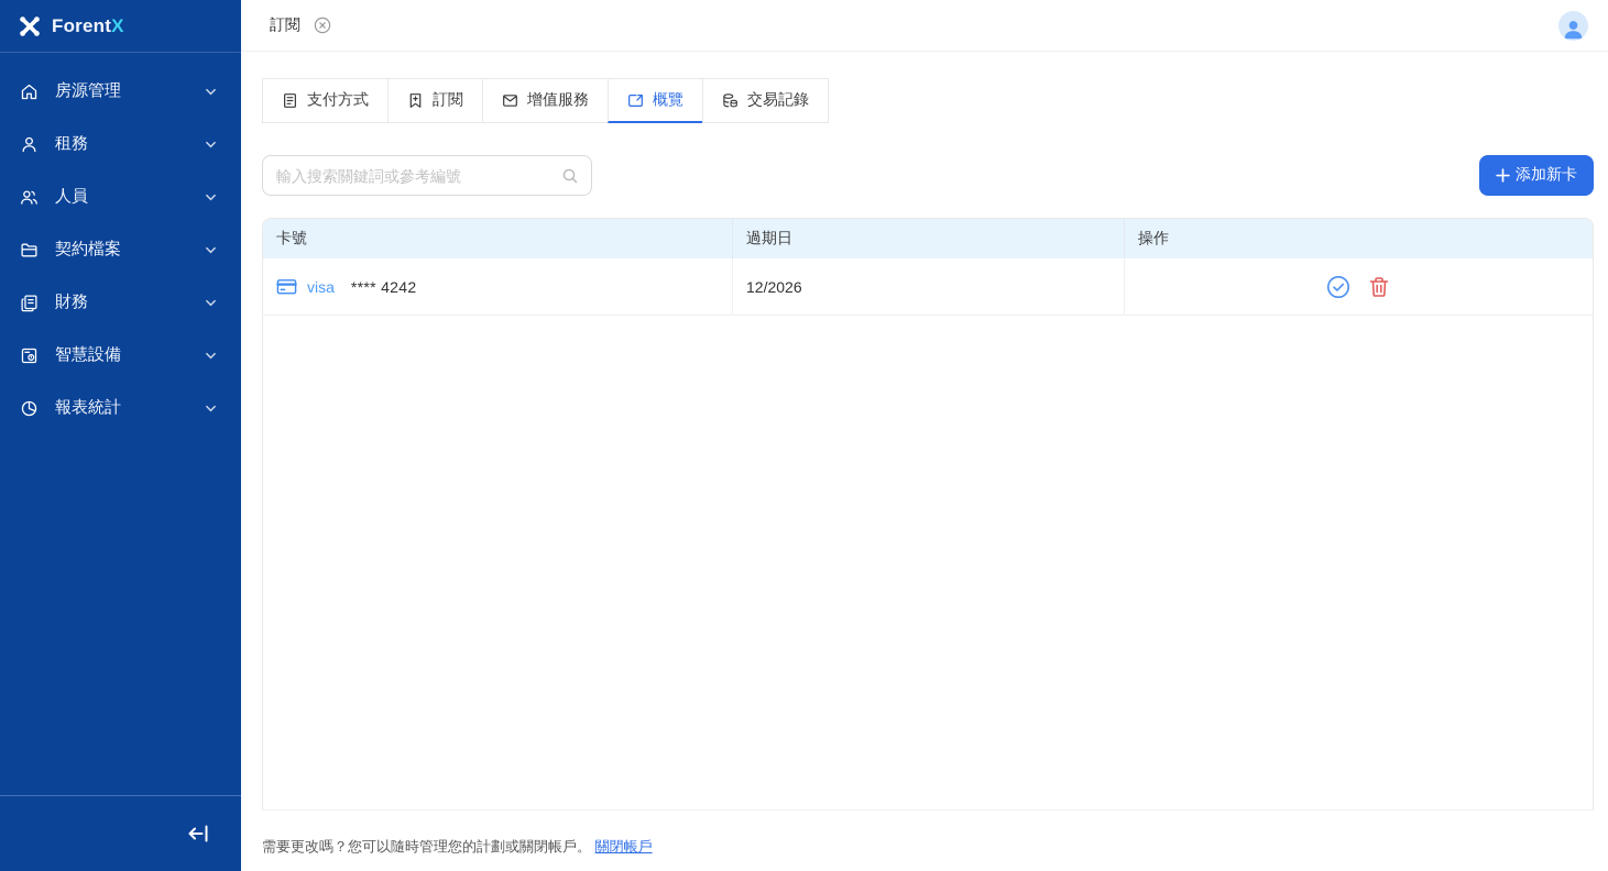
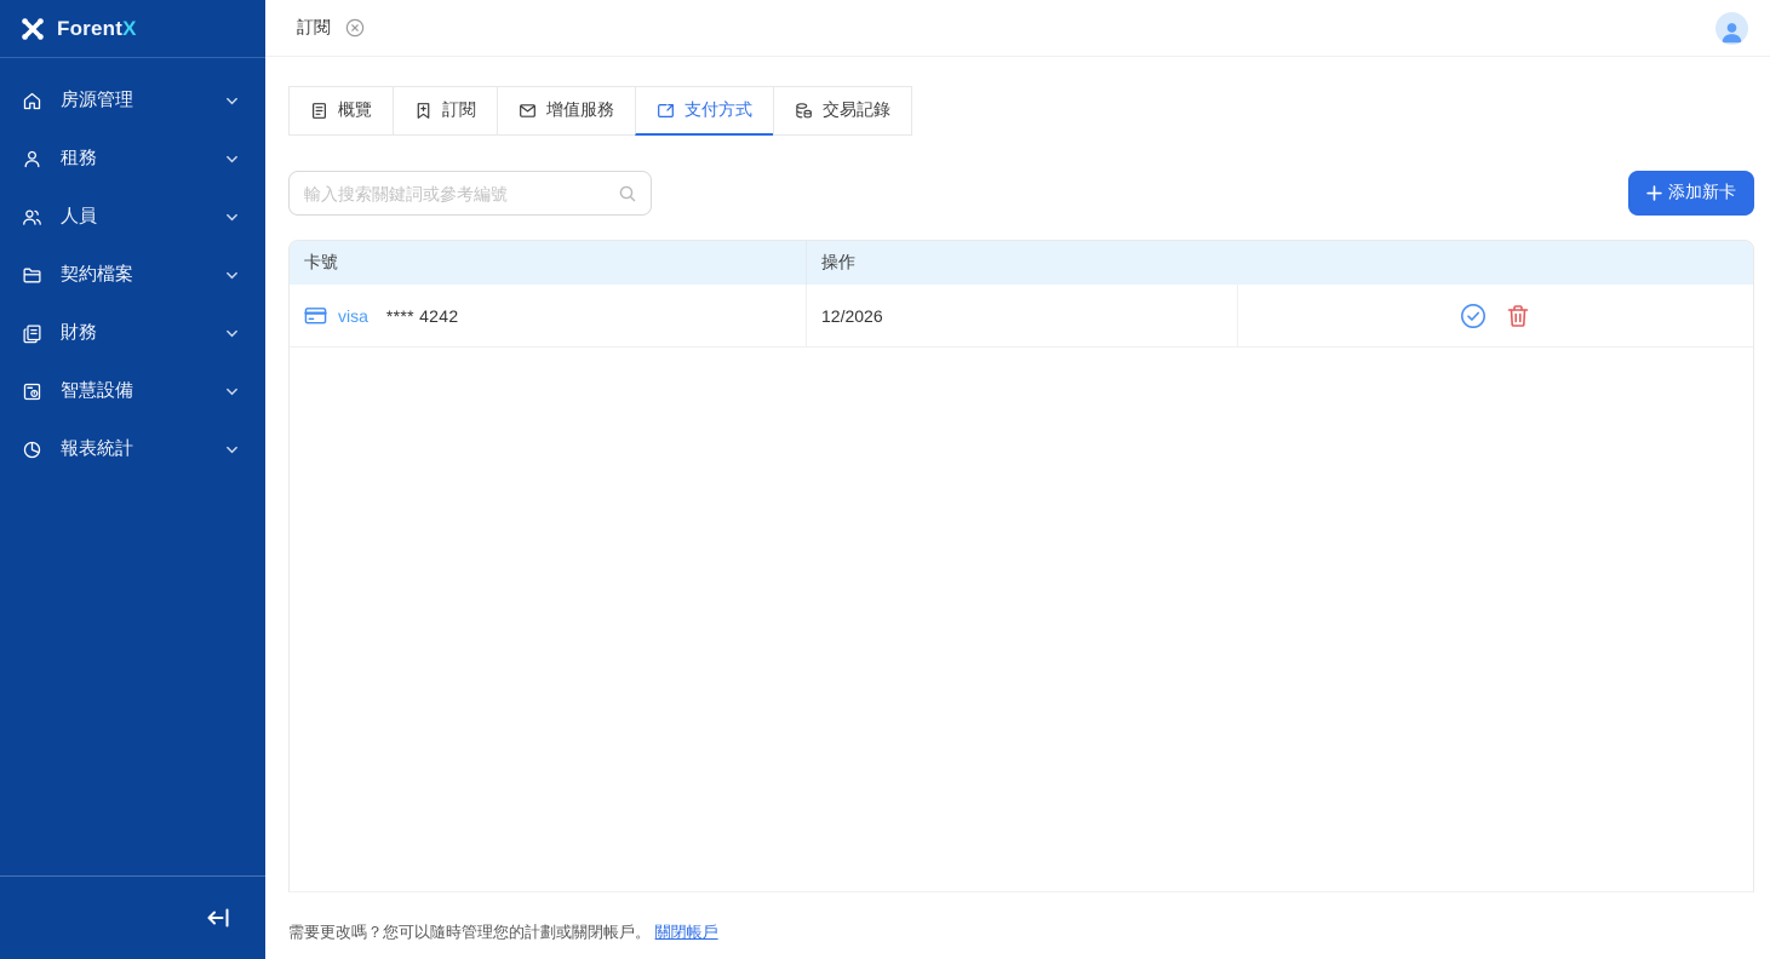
  ForentX
  房源管理
  租務
  人員
  契約檔案
  財務
  智慧設備
  報表統計
  訂閱
- 支付方式
+ 概覽
  訂閱
  增值服務
- 概覽
+ 支付方式
  交易記錄
  輸入搜索關鍵詞或參考編號
  添加新卡
  卡號
- 過期日
  操作
  visa
  **** 4242
  12/2026
  需要更改嗎？您可以隨時管理您的計劃或關閉帳戶。 關閉帳戶
